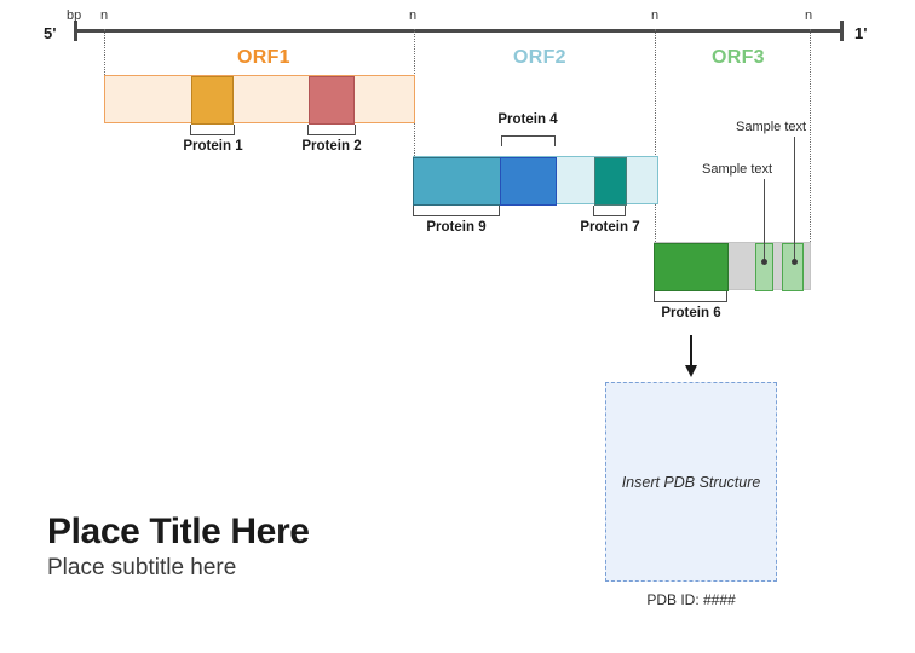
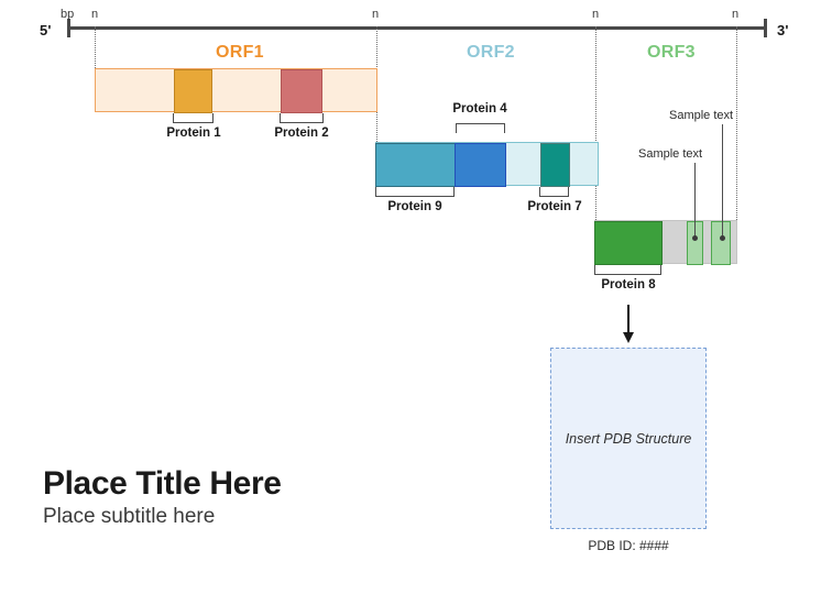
  5'
- 1'
+ 3'
  bp
  n
  n
  n
  n
  ORF1
  ORF2
  ORF3
  Protein 1
  Protein 2
  Protein 4
  Protein 9
  Protein 7
- Protein 6
+ Protein 8
  Sample text
  Sample text
  Insert PDB Structure
  PDB ID: ####
  Place Title Here
  Place subtitle here
